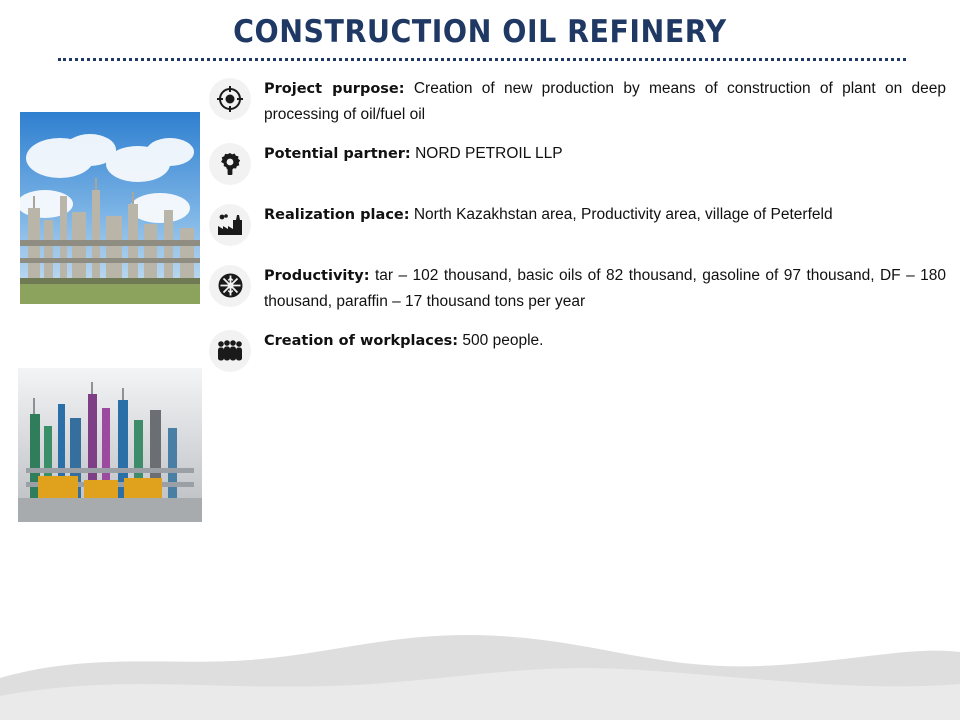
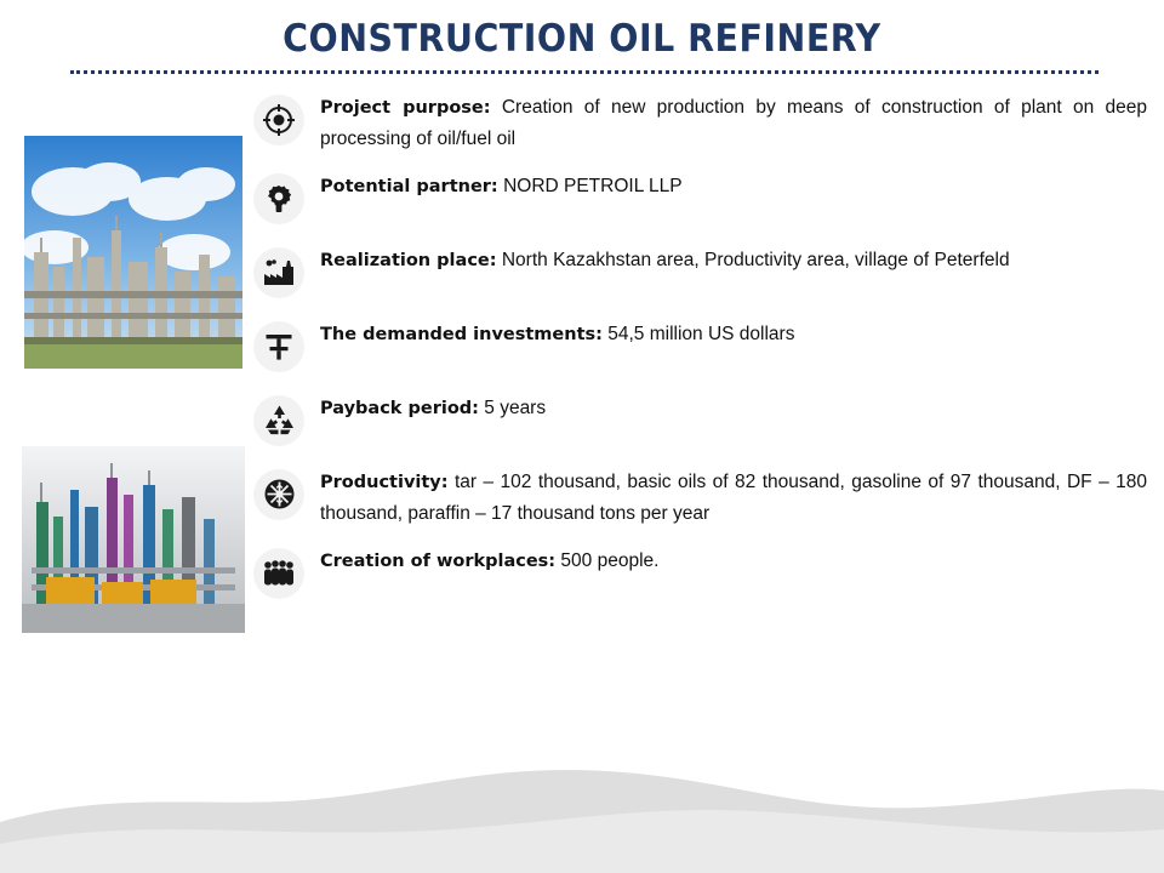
  CONSTRUCTION OIL REFINERY
  Project purpose: Creation of new production by means of construction of plant on deep processing of oil/fuel oil
  Potential partner: NORD PETROIL LLP
  Realization place: North Kazakhstan area, Productivity area, village of Peterfeld
+ The demanded investments: 54,5 million US dollars
+ Payback period: 5 years
  Productivity: tar – 102 thousand, basic oils of 82 thousand, gasoline of 97 thousand, DF – 180 thousand, paraffin – 17 thousand tons per year
  Creation of workplaces: 500 people.
